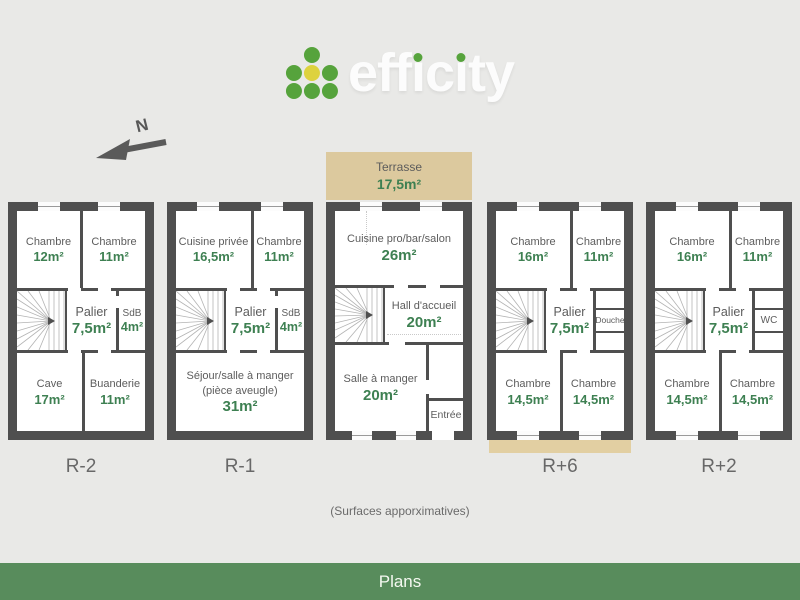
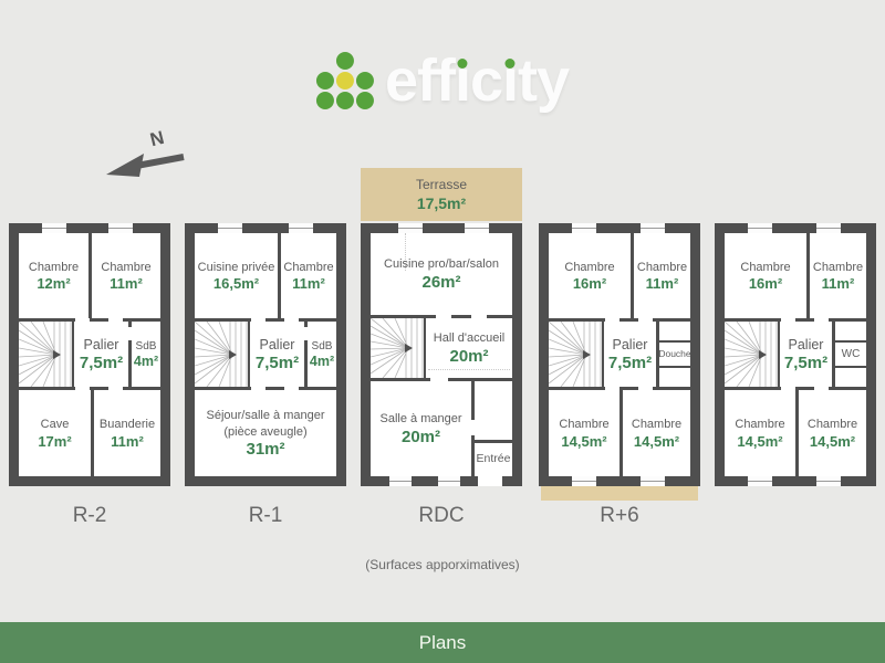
  effıcıty
  Terrasse
  17,5m²
  Chambre
  12m²
  Chambre
  11m²
  Palier
  7,5m²
  SdB
  4m²
  Cave
  17m²
  Buanderie
  11m²
  Cuisine privée
  16,5m²
  Chambre
  11m²
  Palier
  7,5m²
  SdB
  4m²
  Séjour/salle à manger
  (pièce aveugle)
  31m²
  Cuisine pro/bar/salon
  26m²
  Hall d'accueil
  20m²
  Salle à manger
  20m²
  Entrée
  Chambre
  16m²
  Chambre
  11m²
  Palier
  7,5m²
  Douche
  Chambre
  14,5m²
  Chambre
  14,5m²
  Chambre
  16m²
  Chambre
  11m²
  Palier
  7,5m²
  WC
  Chambre
  14,5m²
  Chambre
  14,5m²
  R-2
  R-1
+ RDC
  R+6
- R+2
  (Surfaces apporximatives)
  Plans
